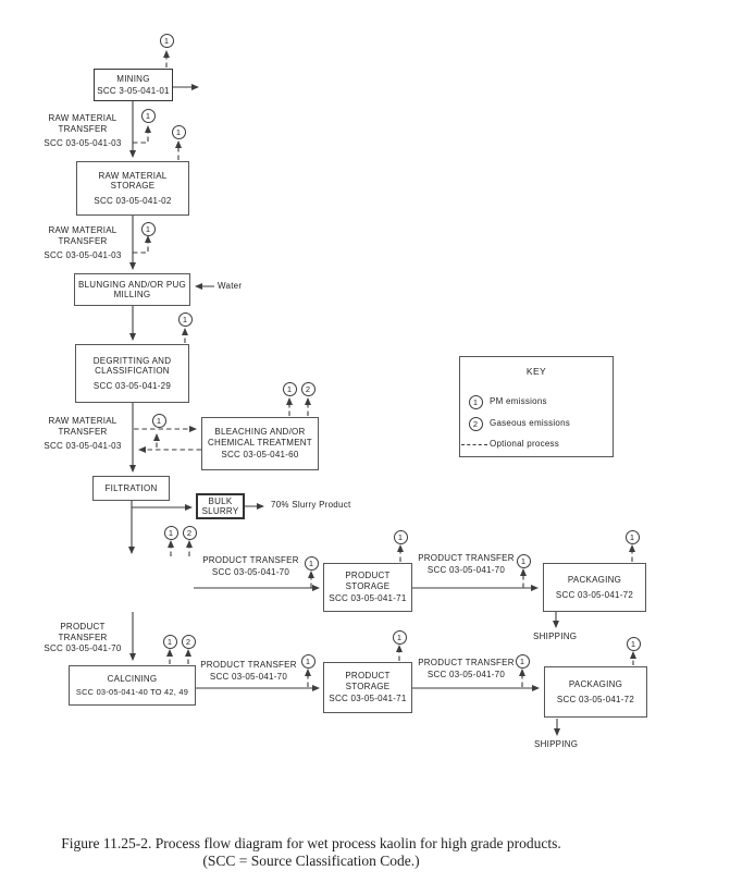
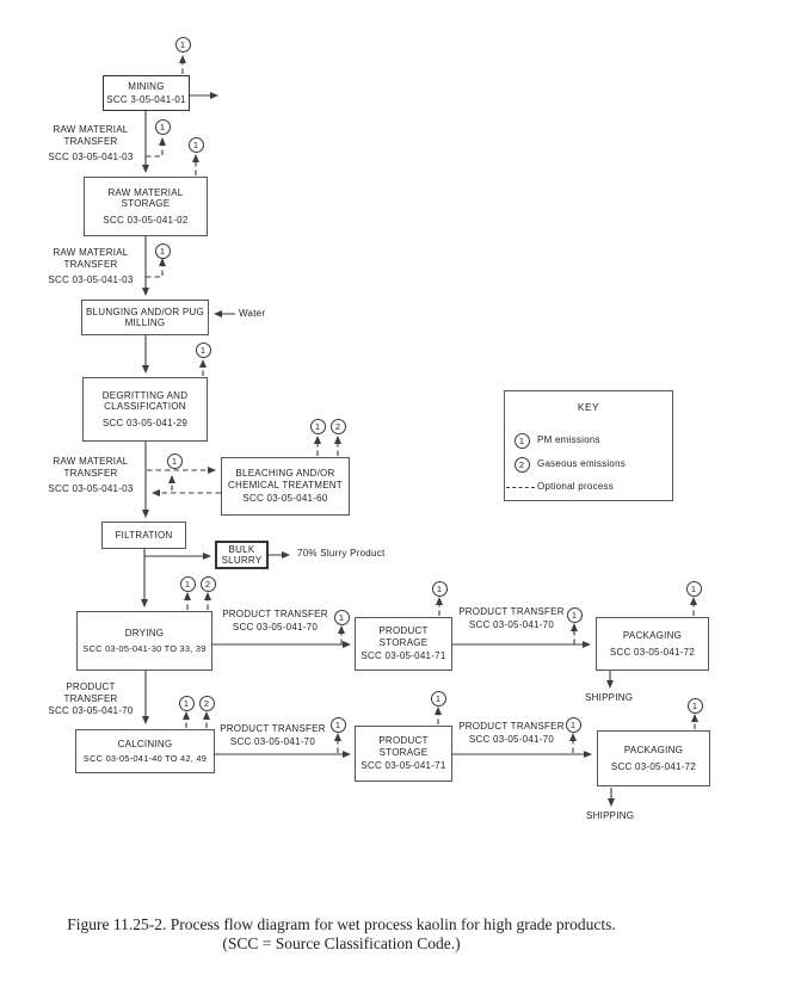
  MINING
  SCC 3-05-041-01
  RAW MATERIAL
  STORAGE
  SCC 03-05-041-02
  BLUNGING AND/OR PUG
  MILLING
  DEGRITTING AND
  CLASSIFICATION
  SCC 03-05-041-29
  BLEACHING AND/OR
  CHEMICAL TREATMENT
  SCC 03-05-041-60
  FILTRATION
  BULK
  SLURRY
+ DRYING
+ SCC 03-05-041-30 TO 33, 39
  PRODUCT
  STORAGE
  SCC 03-05-041-71
  PACKAGING
  SCC 03-05-041-72
  CALCINING
  SCC 03-05-041-40 TO 42, 49
  PRODUCT
  STORAGE
  SCC 03-05-041-71
  PACKAGING
  SCC 03-05-041-72
  1
  1
  1
  1
  1
  1
  1
  2
  1
  2
  1
  1
  1
  1
  1
  2
  1
  1
  1
  1
  RAW MATERIAL
  TRANSFER
  SCC 03-05-041-03
  RAW MATERIAL
  TRANSFER
  SCC 03-05-041-03
  RAW MATERIAL
  TRANSFER
  SCC 03-05-041-03
  PRODUCT
  TRANSFER
  SCC 03-05-041-70
  PRODUCT TRANSFER
  SCC 03-05-041-70
  PRODUCT TRANSFER
  SCC 03-05-041-70
  PRODUCT TRANSFER
  SCC 03-05-041-70
  PRODUCT TRANSFER
  SCC 03-05-041-70
  Water
  70% Slurry Product
  SHIPPING
  SHIPPING
  KEY
  1
  PM emissions
  2
  Gaseous emissions
  Optional process
  Figure 11.25-2. Process flow diagram for wet process kaolin for high grade products.
  (SCC = Source Classification Code.)
